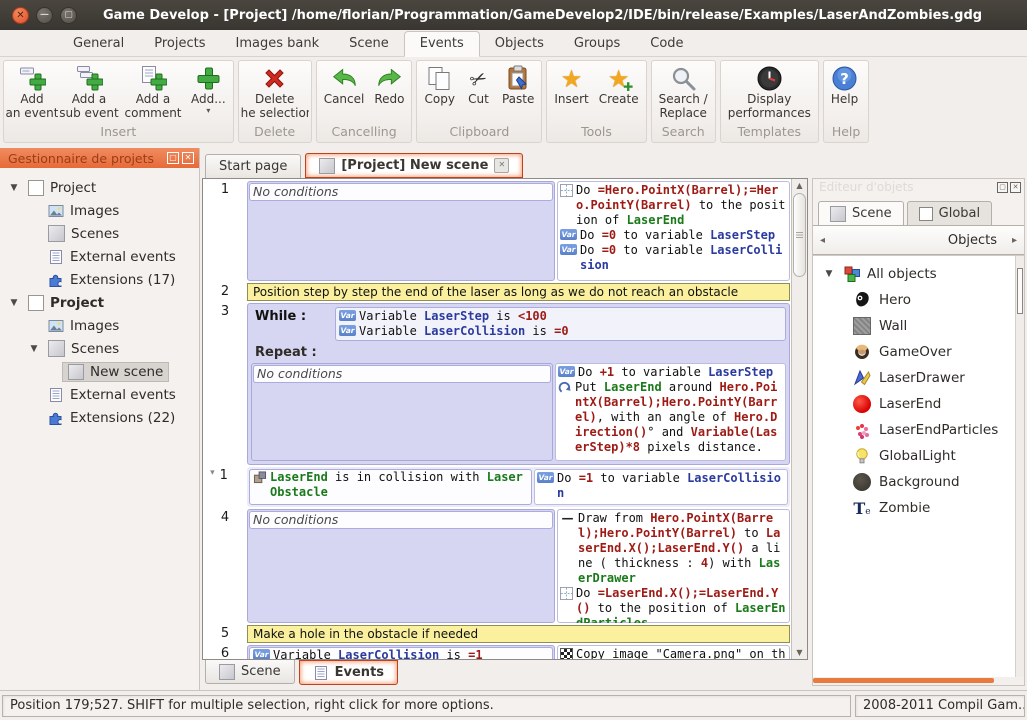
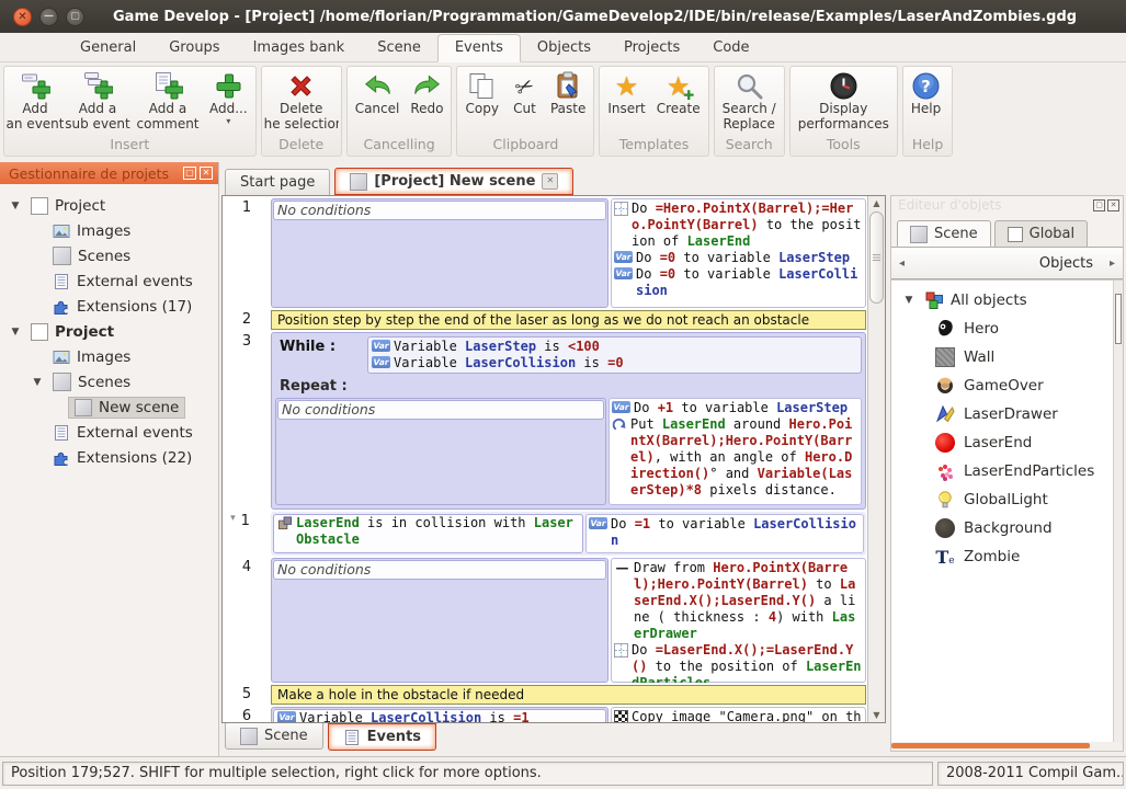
  ✕
  —
  ▢
  Game Develop - [Project] /home/florian/Programmation/GameDevelop2/IDE/bin/release/Examples/LaserAndZombies.gdg
  General
- Projects
+ Groups
  Images bank
  Scene
  Events
  Objects
- Groups
+ Projects
  Code
  Add
  an event
  Add a
  sub event
  Add a
  comment
  Add...
  ▾
  Insert
  Delete
  he selectio
  Delete
  Cancel
  Redo
  Cancelling
  Copy
  Cut
  Paste
  Clipboard
  ★
  Insert
  ★
  ✚
  Create
- Tools
+ Templates
  Search /
  Replace
  Search
  Display
  performances
- Templates
+ Tools
  ?
  Help
  Help
  Gestionnaire de projets
  ▢
  ✕
  ▼
  Project
  Images
  Scenes
  External events
  Extensions (17)
  ▼
  Project
  Images
  ▼
  Scenes
  New scene
  External events
  Extensions (22)
  Start page
  [Project] New scene
  ✕
  1
  No conditions
  Do =Hero.PointX(Barrel);=Hero.PointY(Barrel) to the position of LaserEnd
  Var
  Do =0 to variable LaserStep
  Var
  Do =0 to variable LaserCollision
  2
  Position step by step the end of the laser as long as we do not reach an obstacle
  3
  While :
  Var
  Variable LaserStep is <100
  Var
  Variable LaserCollision is =0
  Repeat :
  No conditions
  Var
  Do +1 to variable LaserStep
  Put LaserEnd around Hero.PointX(Barrel);Hero.PointY(Barrel), with an angle of Hero.Direction()° and Variable(LaserStep)*8 pixels distance.
  ▾
  1
  LaserEnd is in collision with LaserObstacle
  Var
  Do =1 to variable LaserCollision
  4
  No conditions
  —
  Draw from Hero.PointX(Barrel);Hero.PointY(Barrel) to LaserEnd.X();LaserEnd.Y() a line ( thickness : 4) with LaserDrawer
  Do =LaserEnd.X();=LaserEnd.Y() to the position of LaserEn
  5
  Make a hole in the obstacle if needed
  6
  Var
  Variable LaserCollision is =1
  Copy image "Camera.png" on th
  ▲
  ▼
  Scene
  Events
  Editeur d'objets
  ▢
  ✕
  Scene
  Global
  ◂
  Objects
  ▸
  ▼
  All objects
  Hero
  Wall
  GameOver
  LaserDrawer
  LaserEnd
  LaserEndParticles
  GlobalLight
  Background
  T
  e
  Zombie
  Position 179;527. SHIFT for multiple selection, right click for more options.
  2008-2011 Compil Gam..
